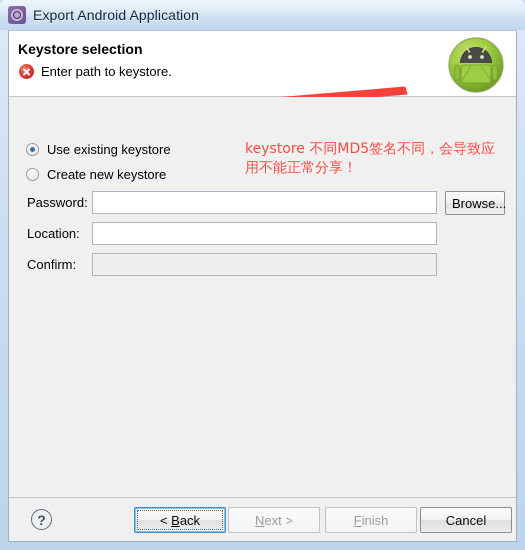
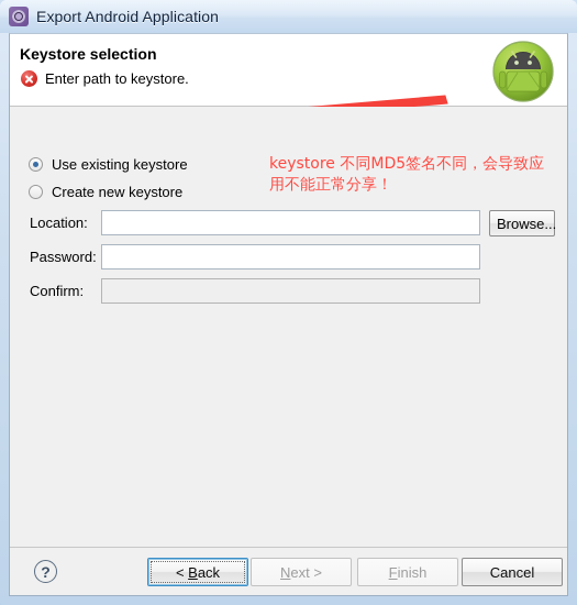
  Export Android Application
  Keystore selection
  Enter path to keystore.
  Use existing keystore
  Create new keystore
  keystore 不同MD5签名不同，会导致应
  用不能正常分享！
- Password:
+ Location:
  Browse...
- Location:
+ Password:
  Confirm:
  ?
  < Back
  Next >
  Finish
  Cancel
